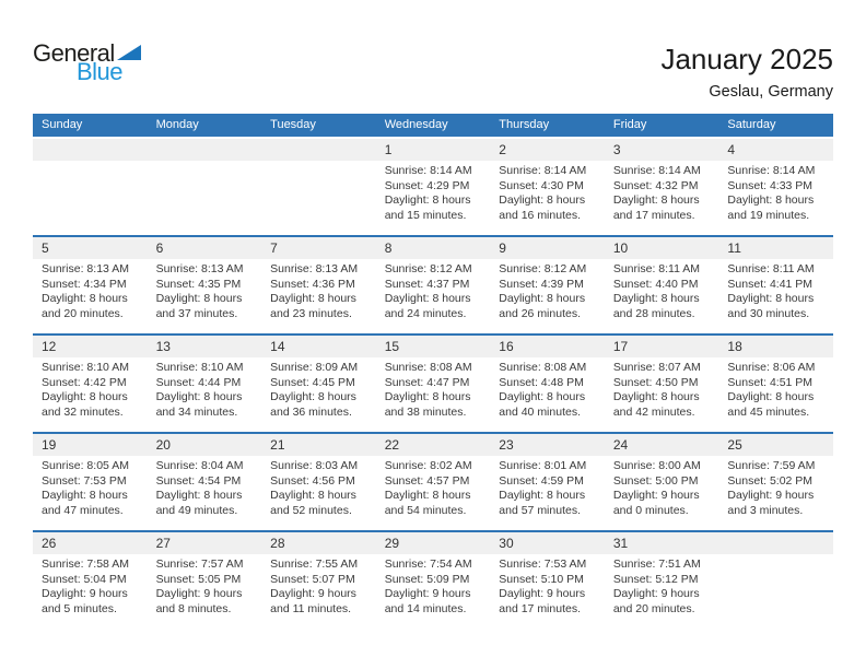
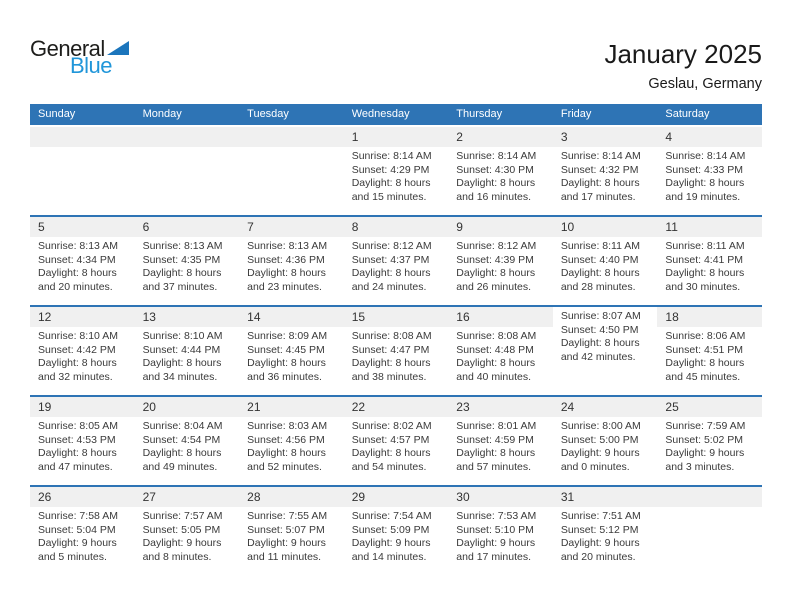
  General
  Blue
  January 2025
  Geslau, Germany
  Sunday
  Monday
  Tuesday
  Wednesday
  Thursday
  Friday
  Saturday
  1
  Sunrise: 8:14 AM
  Sunset: 4:29 PM
  Daylight: 8 hours
  and 15 minutes.
  2
  Sunrise: 8:14 AM
  Sunset: 4:30 PM
  Daylight: 8 hours
  and 16 minutes.
  3
  Sunrise: 8:14 AM
  Sunset: 4:32 PM
  Daylight: 8 hours
  and 17 minutes.
  4
  Sunrise: 8:14 AM
  Sunset: 4:33 PM
  Daylight: 8 hours
  and 19 minutes.
  5
  Sunrise: 8:13 AM
  Sunset: 4:34 PM
  Daylight: 8 hours
  and 20 minutes.
  6
  Sunrise: 8:13 AM
  Sunset: 4:35 PM
  Daylight: 8 hours
  and 37 minutes.
  7
  Sunrise: 8:13 AM
  Sunset: 4:36 PM
  Daylight: 8 hours
  and 23 minutes.
  8
  Sunrise: 8:12 AM
  Sunset: 4:37 PM
  Daylight: 8 hours
  and 24 minutes.
  9
  Sunrise: 8:12 AM
  Sunset: 4:39 PM
  Daylight: 8 hours
  and 26 minutes.
  10
  Sunrise: 8:11 AM
  Sunset: 4:40 PM
  Daylight: 8 hours
  and 28 minutes.
  11
  Sunrise: 8:11 AM
  Sunset: 4:41 PM
  Daylight: 8 hours
  and 30 minutes.
  12
  Sunrise: 8:10 AM
  Sunset: 4:42 PM
  Daylight: 8 hours
  and 32 minutes.
  13
  Sunrise: 8:10 AM
  Sunset: 4:44 PM
  Daylight: 8 hours
  and 34 minutes.
  14
  Sunrise: 8:09 AM
  Sunset: 4:45 PM
  Daylight: 8 hours
  and 36 minutes.
  15
  Sunrise: 8:08 AM
  Sunset: 4:47 PM
  Daylight: 8 hours
  and 38 minutes.
  16
  Sunrise: 8:08 AM
  Sunset: 4:48 PM
  Daylight: 8 hours
  and 40 minutes.
- 17
  Sunrise: 8:07 AM
  Sunset: 4:50 PM
  Daylight: 8 hours
  and 42 minutes.
  18
  Sunrise: 8:06 AM
  Sunset: 4:51 PM
  Daylight: 8 hours
  and 45 minutes.
  19
  Sunrise: 8:05 AM
- Sunset: 7:53 PM
+ Sunset: 4:53 PM
  Daylight: 8 hours
  and 47 minutes.
  20
  Sunrise: 8:04 AM
  Sunset: 4:54 PM
  Daylight: 8 hours
  and 49 minutes.
  21
  Sunrise: 8:03 AM
  Sunset: 4:56 PM
  Daylight: 8 hours
  and 52 minutes.
  22
  Sunrise: 8:02 AM
  Sunset: 4:57 PM
  Daylight: 8 hours
  and 54 minutes.
  23
  Sunrise: 8:01 AM
  Sunset: 4:59 PM
  Daylight: 8 hours
  and 57 minutes.
  24
  Sunrise: 8:00 AM
  Sunset: 5:00 PM
  Daylight: 9 hours
  and 0 minutes.
  25
  Sunrise: 7:59 AM
  Sunset: 5:02 PM
  Daylight: 9 hours
  and 3 minutes.
  26
  Sunrise: 7:58 AM
  Sunset: 5:04 PM
  Daylight: 9 hours
  and 5 minutes.
  27
  Sunrise: 7:57 AM
  Sunset: 5:05 PM
  Daylight: 9 hours
  and 8 minutes.
  28
  Sunrise: 7:55 AM
  Sunset: 5:07 PM
  Daylight: 9 hours
  and 11 minutes.
  29
  Sunrise: 7:54 AM
  Sunset: 5:09 PM
  Daylight: 9 hours
  and 14 minutes.
  30
  Sunrise: 7:53 AM
  Sunset: 5:10 PM
  Daylight: 9 hours
  and 17 minutes.
  31
  Sunrise: 7:51 AM
  Sunset: 5:12 PM
  Daylight: 9 hours
  and 20 minutes.
